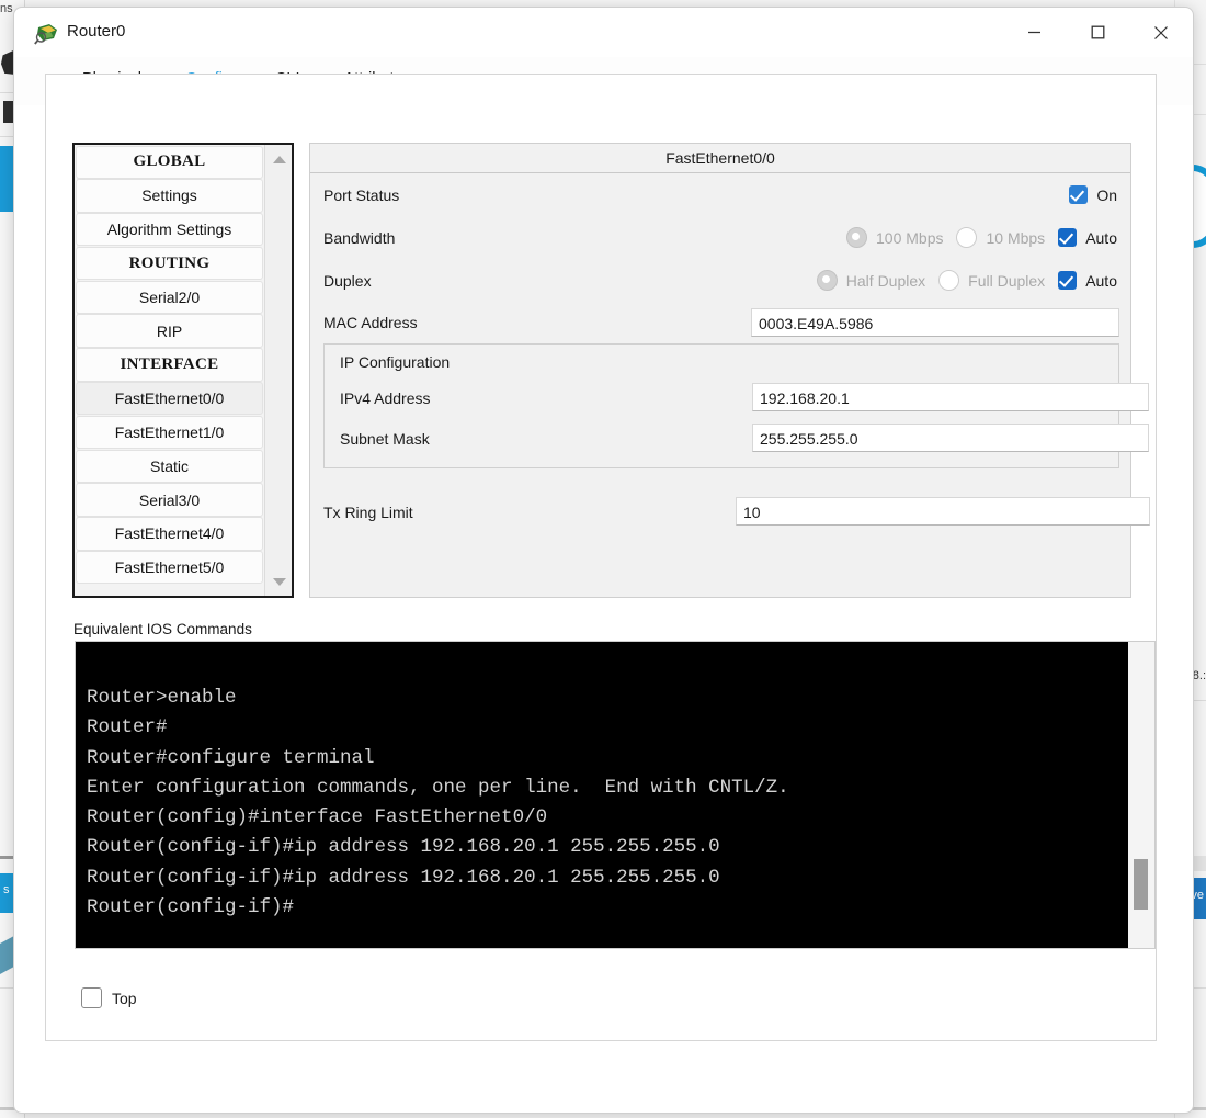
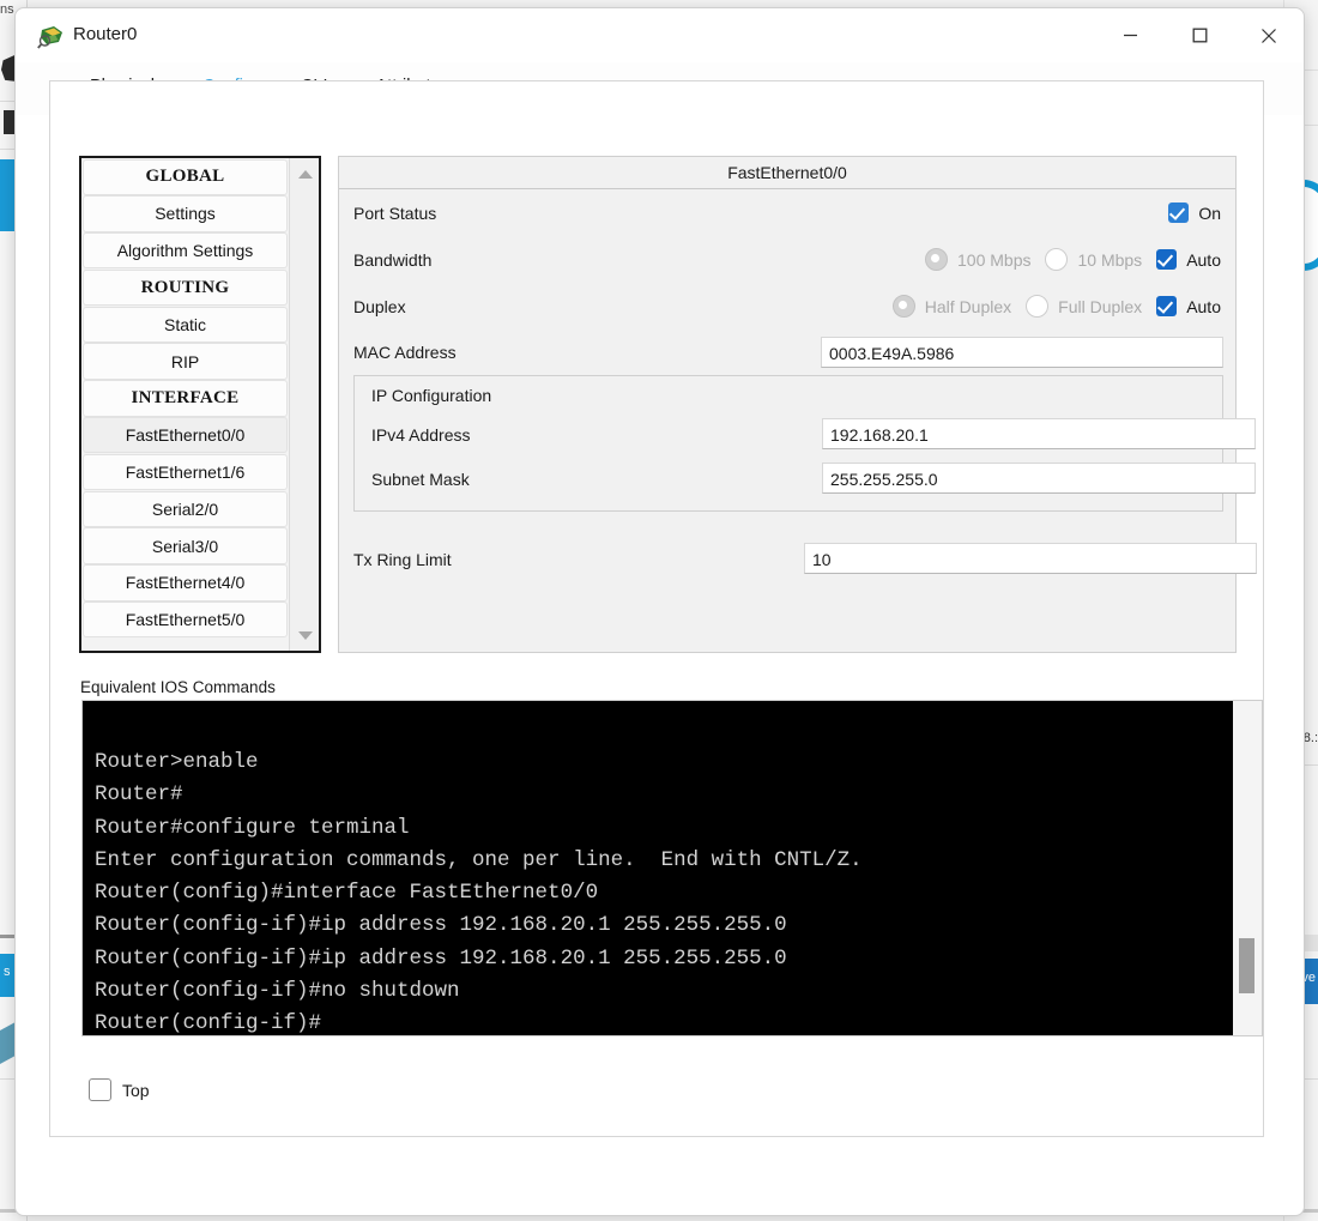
  ns
  8.:
  ve
  Router0
  GLOBAL
  Settings
  Algorithm Settings
  ROUTING
- Serial2/0
+ Static
  RIP
  INTERFACE
  FastEthernet0/0
- FastEthernet1/0
+ FastEthernet1/6
- Static
+ Serial2/0
  Serial3/0
  FastEthernet4/0
  FastEthernet5/0
  FastEthernet0/0
  Port Status
  On
  Bandwidth
  100 Mbps
  10 Mbps
  Auto
  Duplex
  Half Duplex
  Full Duplex
  Auto
  MAC Address
  0003.E49A.5986
  IP Configuration
  IPv4 Address
  192.168.20.1
  Subnet Mask
  255.255.255.0
  Tx Ring Limit
  10
  Equivalent IOS Commands
  Router>enable
  Router#
  Router#configure terminal
  Enter configuration commands, one per line. End with CNTL/Z.
  Router(config)#interface FastEthernet0/0
  Router(config-if)#ip address 192.168.20.1 255.255.255.0
  Router(config-if)#ip address 192.168.20.1 255.255.255.0
+ Router(config-if)#no shutdown
  Router(config-if)#
  Top
